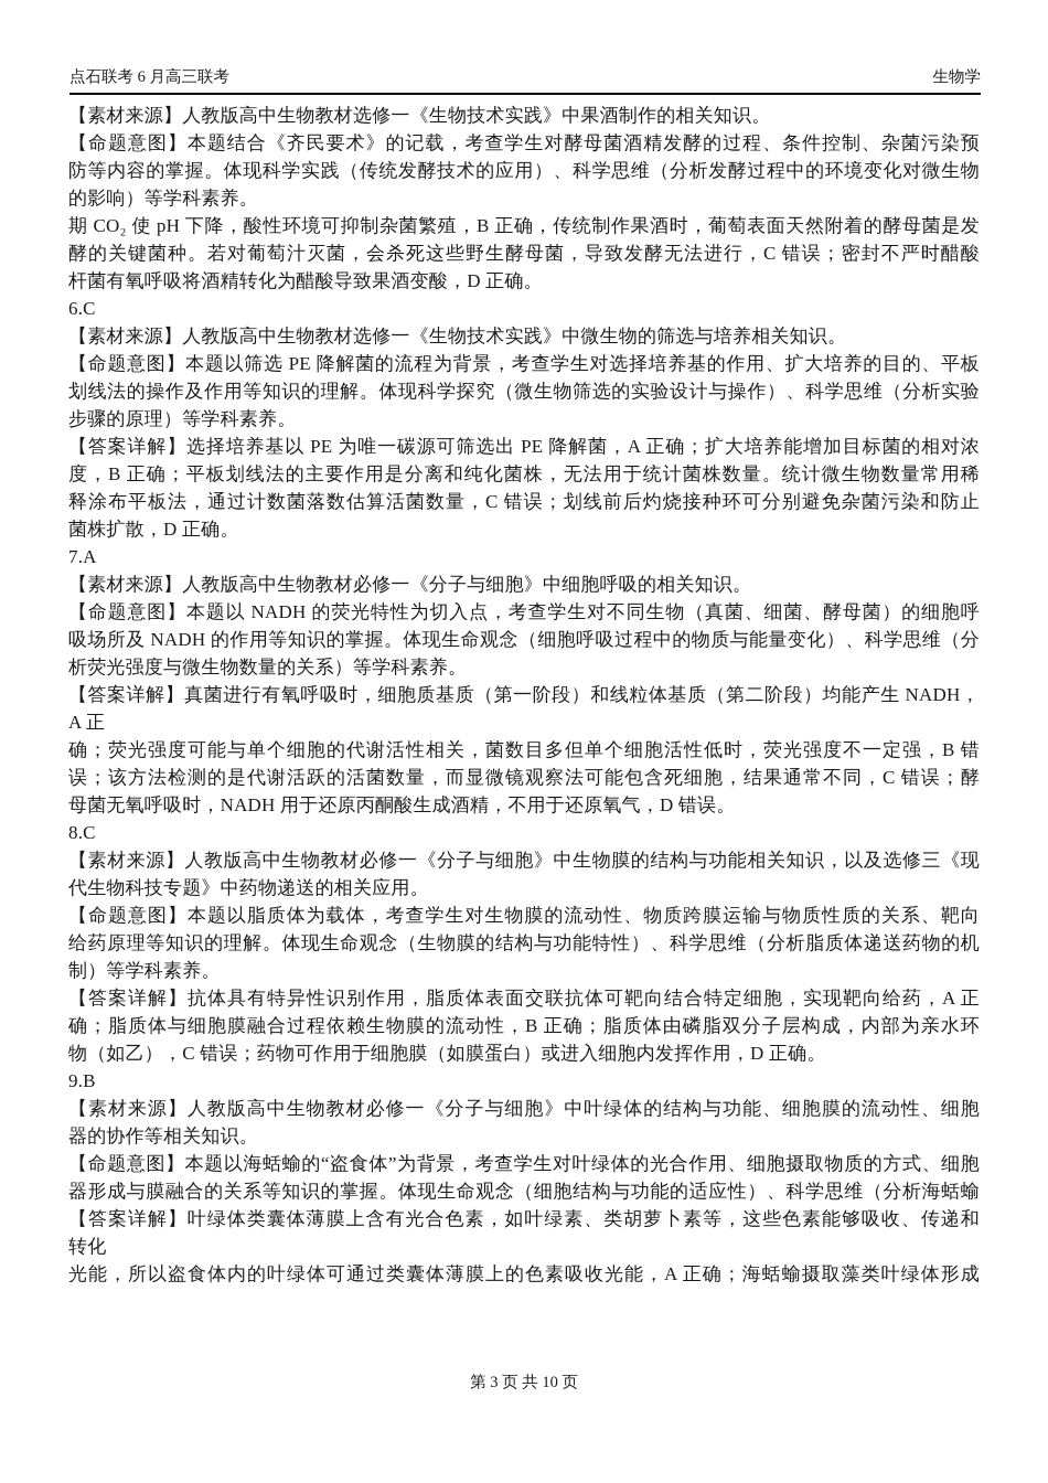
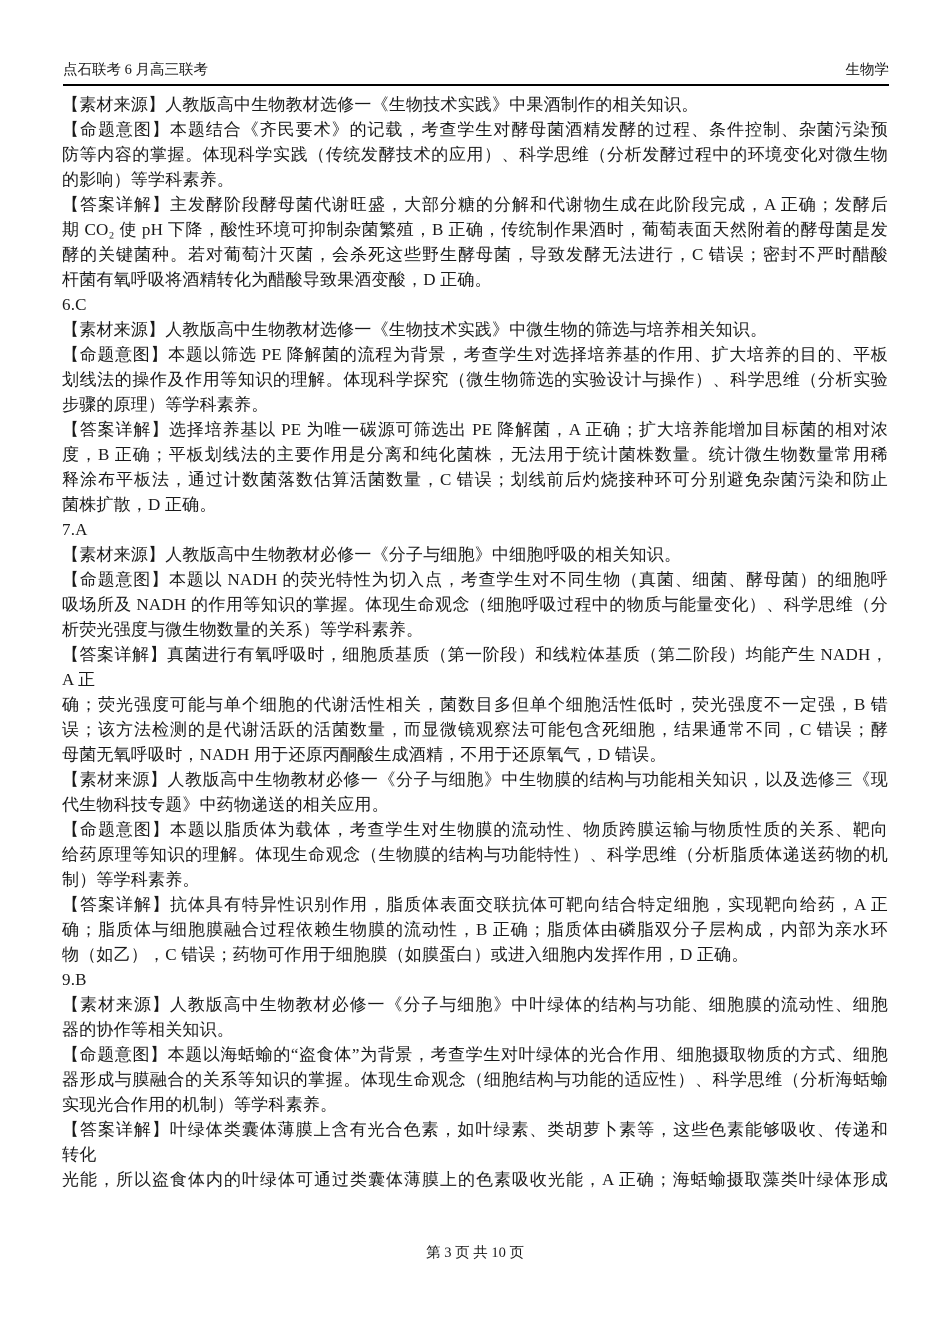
  点石联考 6 月高三联考
  生物学
  【素材来源】人教版高中生物教材选修一《生物技术实践》中果酒制作的相关知识。
  【命题意图】本题结合《齐民要术》的记载，考查学生对酵母菌酒精发酵的过程、条件控制、杂菌污染预
  防等内容的掌握。体现科学实践（传统发酵技术的应用）、科学思维（分析发酵过程中的环境变化对微生物
  的影响）等学科素养。
+ 【答案详解】主发酵阶段酵母菌代谢旺盛，大部分糖的分解和代谢物生成在此阶段完成，A 正确；发酵后
  期 CO₂ 使 pH 下降，酸性环境可抑制杂菌繁殖，B 正确，传统制作果酒时，葡萄表面天然附着的酵母菌是发
  酵的关键菌种。若对葡萄汁灭菌，会杀死这些野生酵母菌，导致发酵无法进行，C 错误；密封不严时醋酸
  杆菌有氧呼吸将酒精转化为醋酸导致果酒变酸，D 正确。
  6.C
  【素材来源】人教版高中生物教材选修一《生物技术实践》中微生物的筛选与培养相关知识。
  【命题意图】本题以筛选 PE 降解菌的流程为背景，考查学生对选择培养基的作用、扩大培养的目的、平板
  划线法的操作及作用等知识的理解。体现科学探究（微生物筛选的实验设计与操作）、科学思维（分析实验
  步骤的原理）等学科素养。
  【答案详解】选择培养基以 PE 为唯一碳源可筛选出 PE 降解菌，A 正确；扩大培养能增加目标菌的相对浓
  度，B 正确；平板划线法的主要作用是分离和纯化菌株，无法用于统计菌株数量。统计微生物数量常用稀
  释涂布平板法，通过计数菌落数估算活菌数量，C 错误；划线前后灼烧接种环可分别避免杂菌污染和防止
  菌株扩散，D 正确。
  7.A
  【素材来源】人教版高中生物教材必修一《分子与细胞》中细胞呼吸的相关知识。
  【命题意图】本题以 NADH 的荧光特性为切入点，考查学生对不同生物（真菌、细菌、酵母菌）的细胞呼
  吸场所及 NADH 的作用等知识的掌握。体现生命观念（细胞呼吸过程中的物质与能量变化）、科学思维（分
  析荧光强度与微生物数量的关系）等学科素养。
  【答案详解】真菌进行有氧呼吸时，细胞质基质（第一阶段）和线粒体基质（第二阶段）均能产生 NADH，
  A 正
  确；荧光强度可能与单个细胞的代谢活性相关，菌数目多但单个细胞活性低时，荧光强度不一定强，B 错
  误；该方法检测的是代谢活跃的活菌数量，而显微镜观察法可能包含死细胞，结果通常不同，C 错误；酵
  母菌无氧呼吸时，NADH 用于还原丙酮酸生成酒精，不用于还原氧气，D 错误。
- 8.C
  【素材来源】人教版高中生物教材必修一《分子与细胞》中生物膜的结构与功能相关知识，以及选修三《现
  代生物科技专题》中药物递送的相关应用。
  【命题意图】本题以脂质体为载体，考查学生对生物膜的流动性、物质跨膜运输与物质性质的关系、靶向
  给药原理等知识的理解。体现生命观念（生物膜的结构与功能特性）、科学思维（分析脂质体递送药物的机
  制）等学科素养。
  【答案详解】抗体具有特异性识别作用，脂质体表面交联抗体可靶向结合特定细胞，实现靶向给药，A 正
  确；脂质体与细胞膜融合过程依赖生物膜的流动性，B 正确；脂质体由磷脂双分子层构成，内部为亲水环
  物（如乙），C 错误；药物可作用于细胞膜（如膜蛋白）或进入细胞内发挥作用，D 正确。
  9.B
  【素材来源】人教版高中生物教材必修一《分子与细胞》中叶绿体的结构与功能、细胞膜的流动性、细胞
  器的协作等相关知识。
  【命题意图】本题以海蛞蝓的“盗食体”为背景，考查学生对叶绿体的光合作用、细胞摄取物质的方式、细胞
  器形成与膜融合的关系等知识的掌握。体现生命观念（细胞结构与功能的适应性）、科学思维（分析海蛞蝓
+ 实现光合作用的机制）等学科素养。
  【答案详解】叶绿体类囊体薄膜上含有光合色素，如叶绿素、类胡萝卜素等，这些色素能够吸收、传递和
  转化
  光能，所以盗食体内的叶绿体可通过类囊体薄膜上的色素吸收光能，A 正确；海蛞蝓摄取藻类叶绿体形成
  第 3 页 共 10 页
